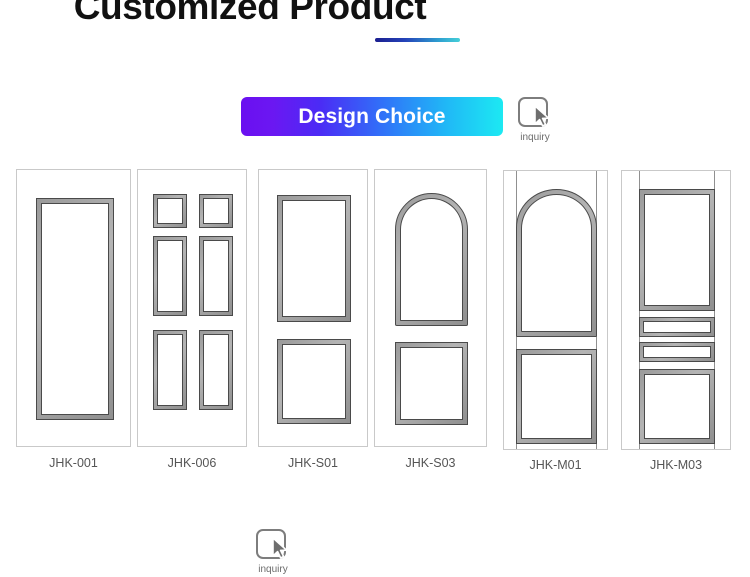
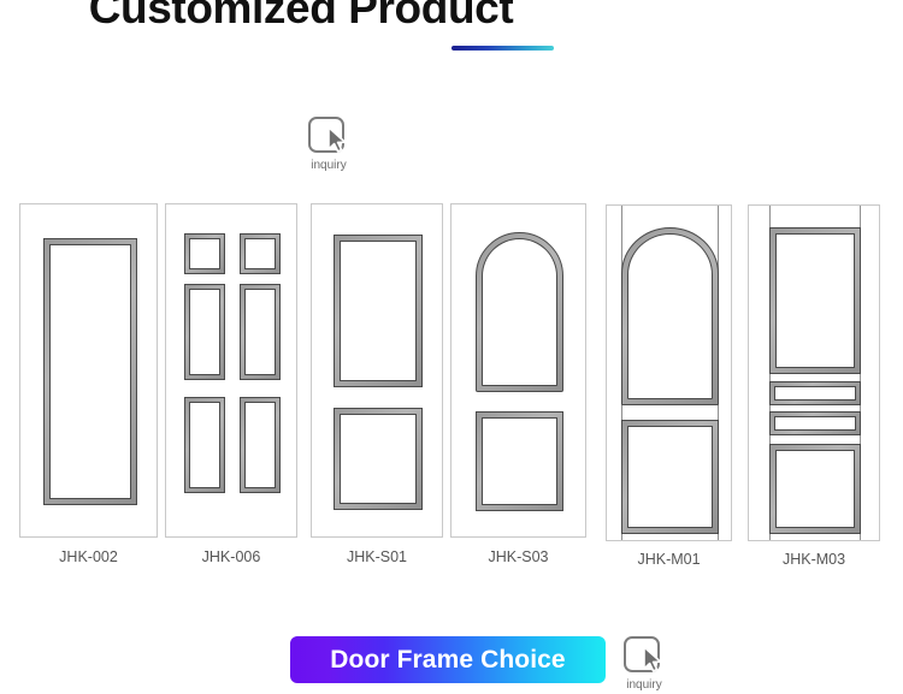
  Customized Product
- Design Choice
  inquiry
- JHK-001
+ JHK-002
  JHK-006
  JHK-S01
  JHK-S03
  JHK-M01
  JHK-M03
+ Door Frame Choice
  inquiry
